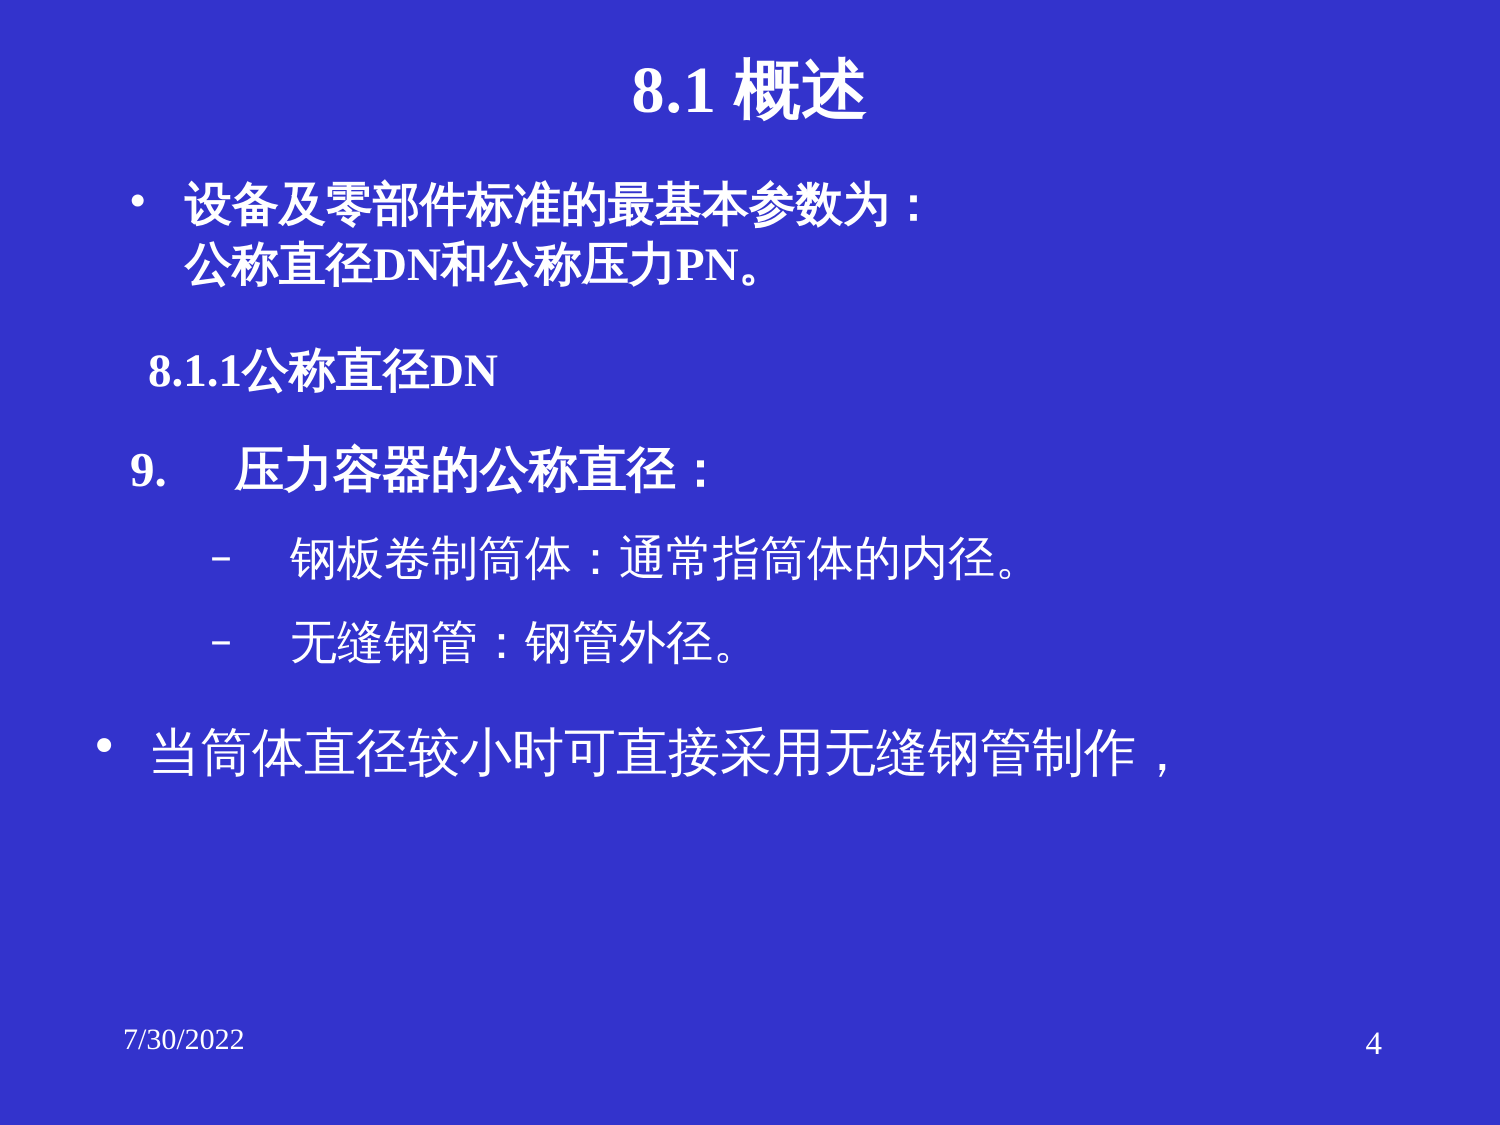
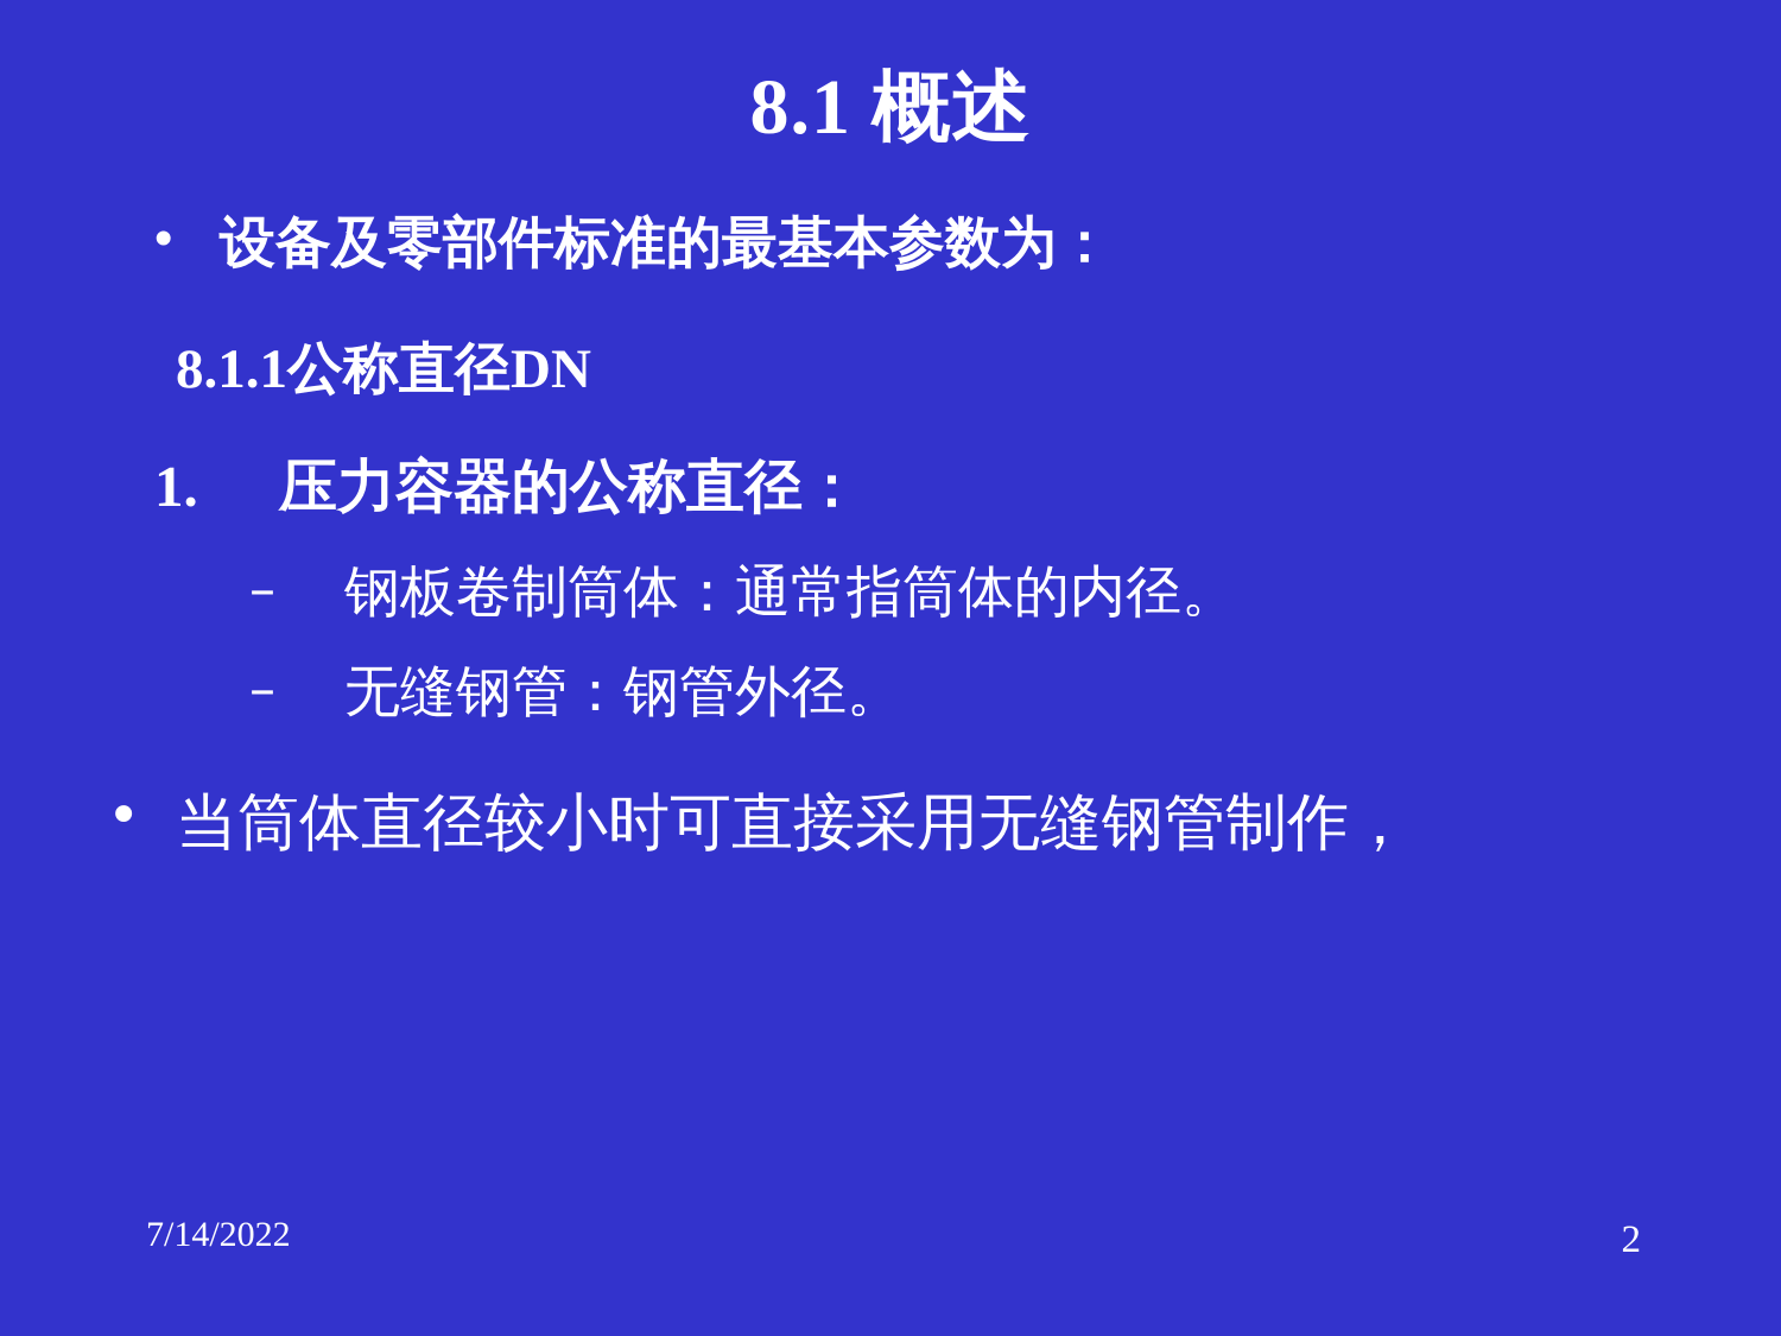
  8.1 概述
  •
  设备及零部件标准的最基本参数为：
- 公称直径DN和公称压力PN。
  8.1.1公称直径DN
- 9.
+ 1.
  压力容器的公称直径：
  –
  钢板卷制筒体：通常指筒体的内径。
  –
  无缝钢管：钢管外径。
  •
  当筒体直径较小时可直接采用无缝钢管制作，
- 7/30/2022
+ 7/14/2022
- 4
+ 2
